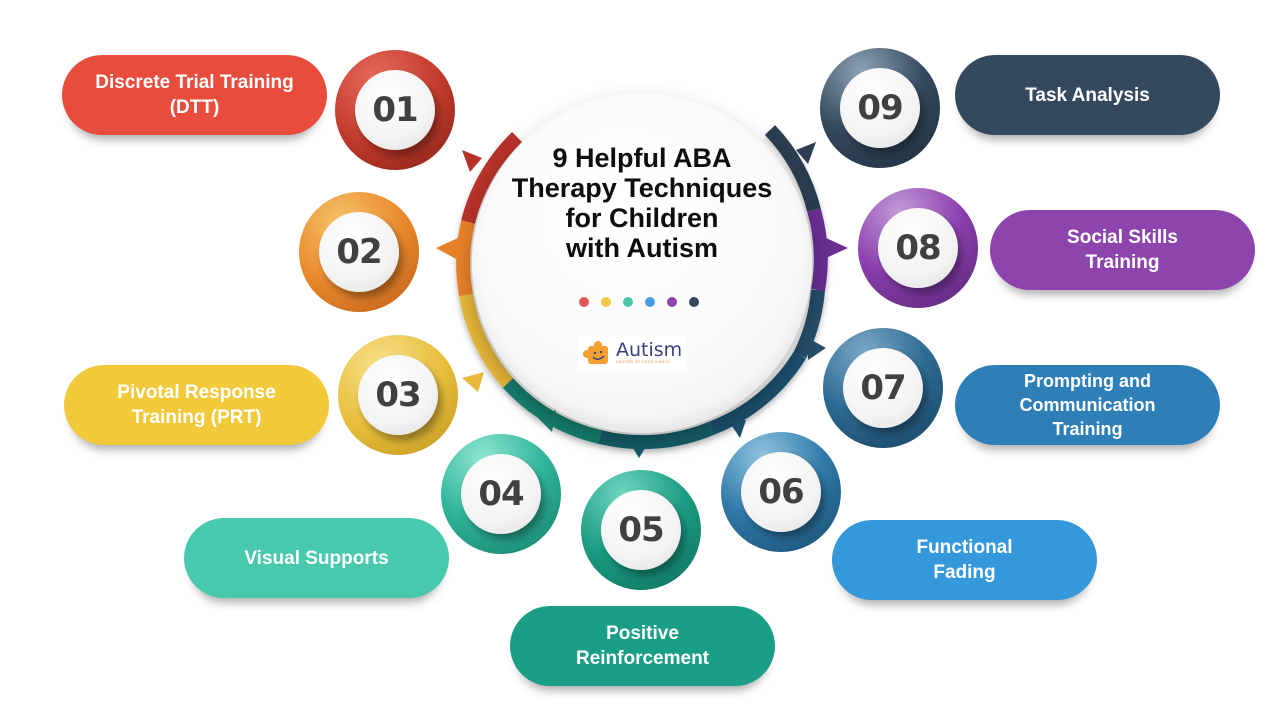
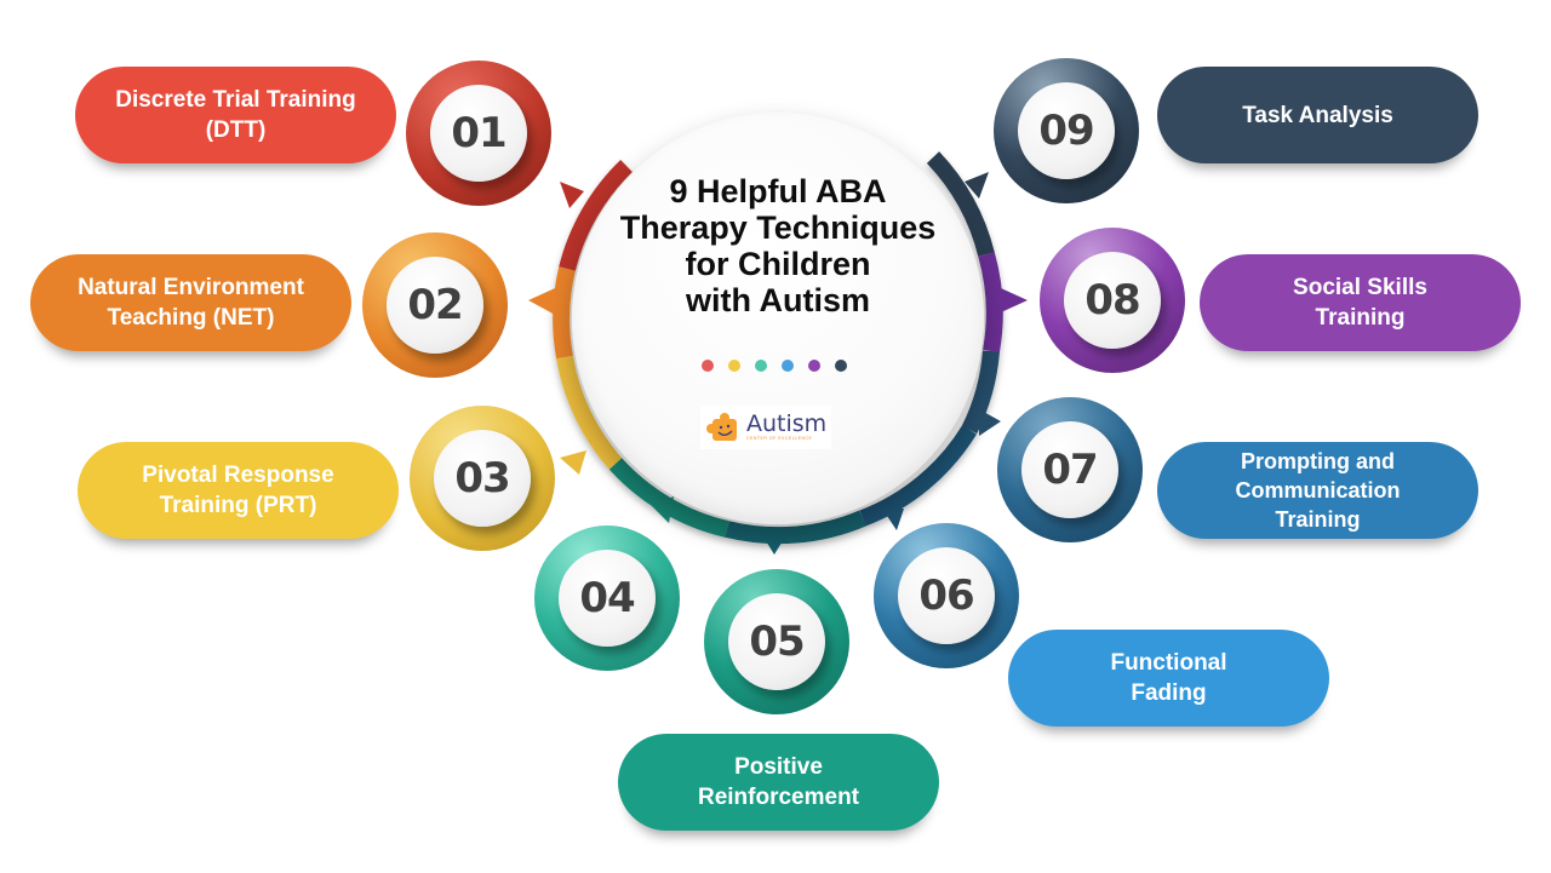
  9 Helpful ABA
  Therapy Techniques
  for Children
  with Autism
  Autism
  Discrete Trial Training
  (DTT)
  01
+ Natural Environment
+ Teaching (NET)
  02
  Pivotal Response
  Training (PRT)
  03
- Visual Supports
  04
  05
  Positive
  Reinforcement
  06
  Functional
  Fading
  07
  Prompting and
  Communication
  Training
  08
  Social Skills
  Training
  09
  Task Analysis
